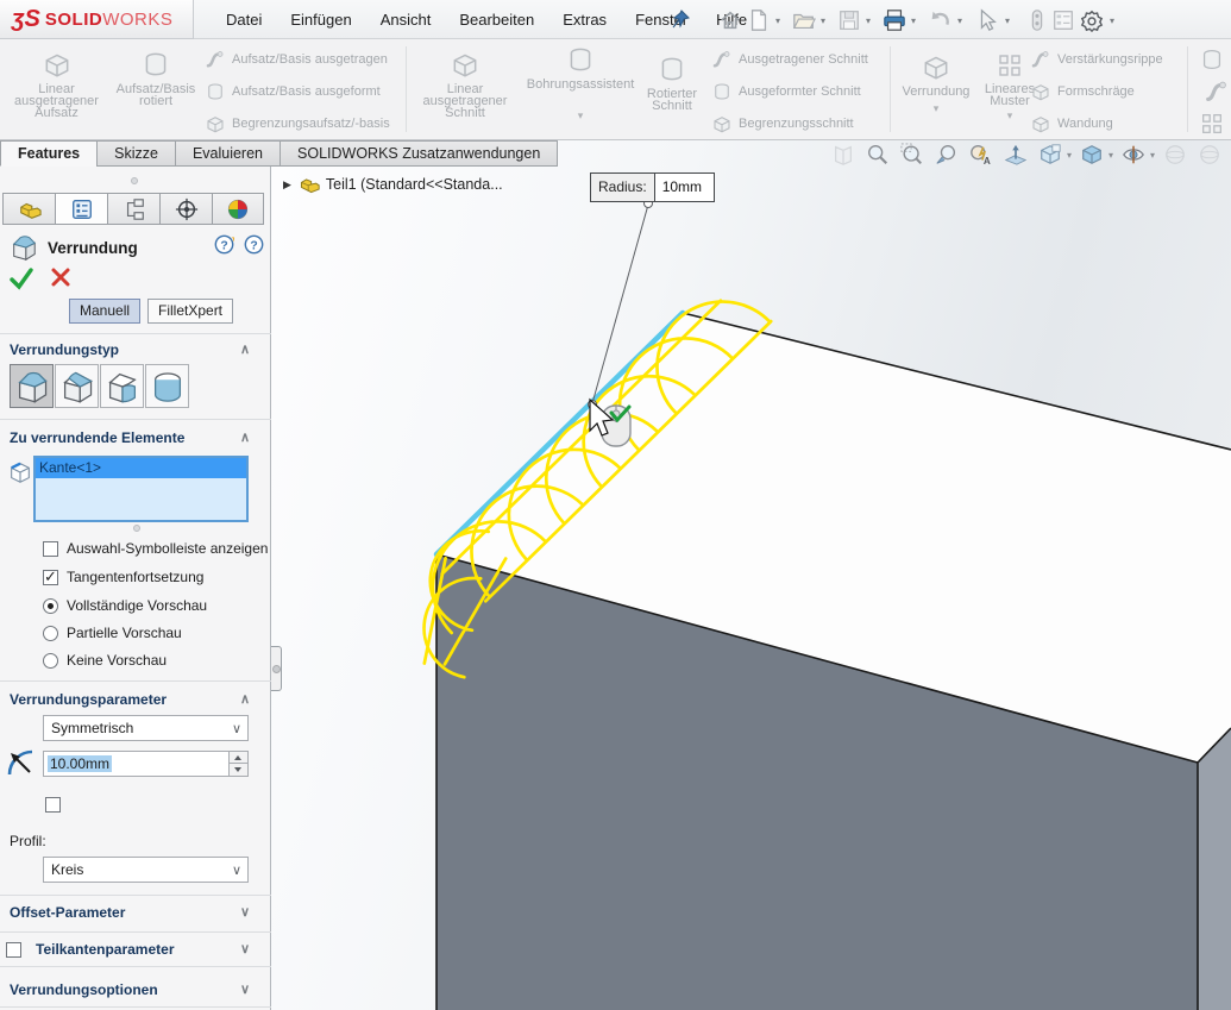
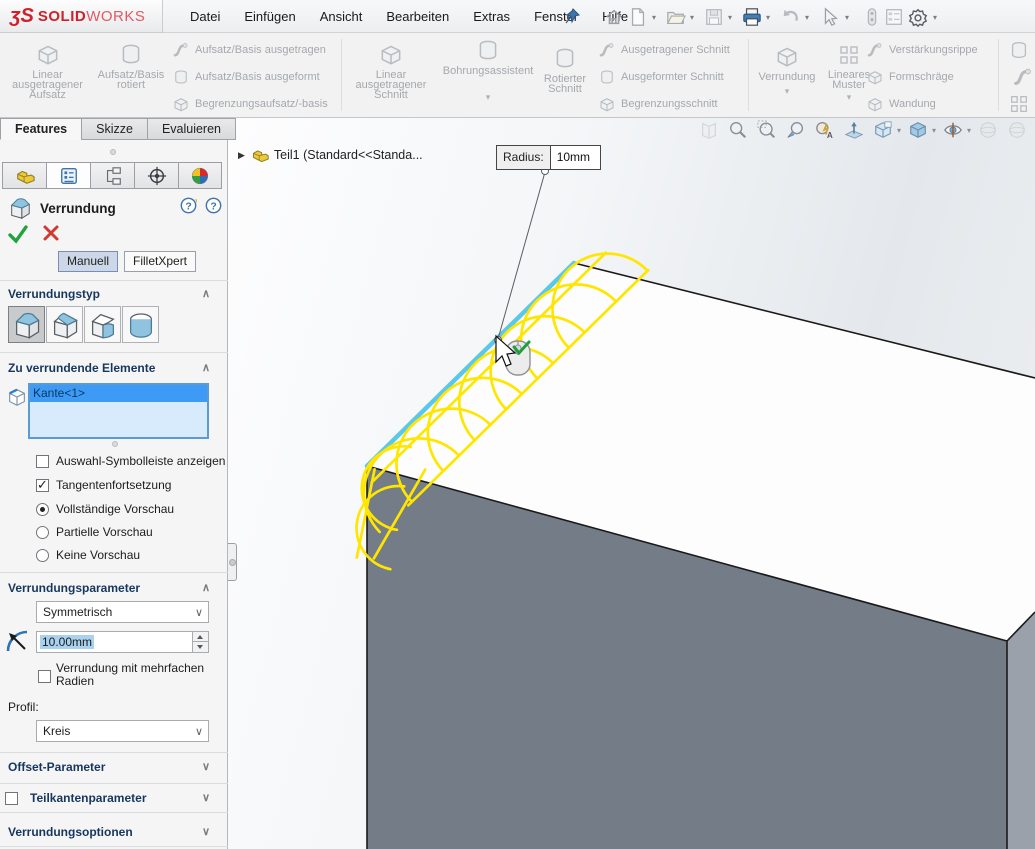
  ʒS
  SOLID
  WORKS
  Datei
  Einfügen
  Ansicht
  Bearbeiten
  Extras
  Fenstr
  ▾
  ▾
  ▾
  ▾
  ▾
  ▾
  ▾
  Linear ausgetragener Aufsatz
  Aufsatz/Basis rotiert
  Aufsatz/Basis ausgetragen
  Aufsatz/Basis ausgeformt
  Begrenzungsaufsatz/-basis
  Linear ausgetragener Schnitt
  Bohrungsassistent
  ▾
  Rotierter Schnitt
  Ausgetragener Schnitt
  Ausgeformter Schnitt
  Begrenzungsschnitt
  Verrundung
  ▾
  Lineares Muster
  ▾
  Verstärkungsrippe
  Formschräge
  Wandung
  Features
  Skizze
  Evaluieren
- SOLIDWORKS Zusatzanwendungen
  ▾
  ▾
  ▾
  ▶
  Teil1 (Standard<<Standa...
  Radius:
  10mm
  Verrundung
  Manuell
  FilletXpert
  Verrundungstyp
  ∧
  Zu verrundende Elemente
  ∧
  Kante<1>
  Auswahl-Symbolleiste anzeigen
  ✓
  Tangentenfortsetzung
  Vollständige Vorschau
  Partielle Vorschau
  Keine Vorschau
  Verrundungsparameter
  ∧
  Symmetrisch
  ∨
  10.00mm
+ Verrundung mit mehrfachen Radien
  Profil:
  Kreis
  ∨
  Offset-Parameter
  ∨
  Teilkantenparameter
  ∨
  Verrundungsoptionen
  ∨
